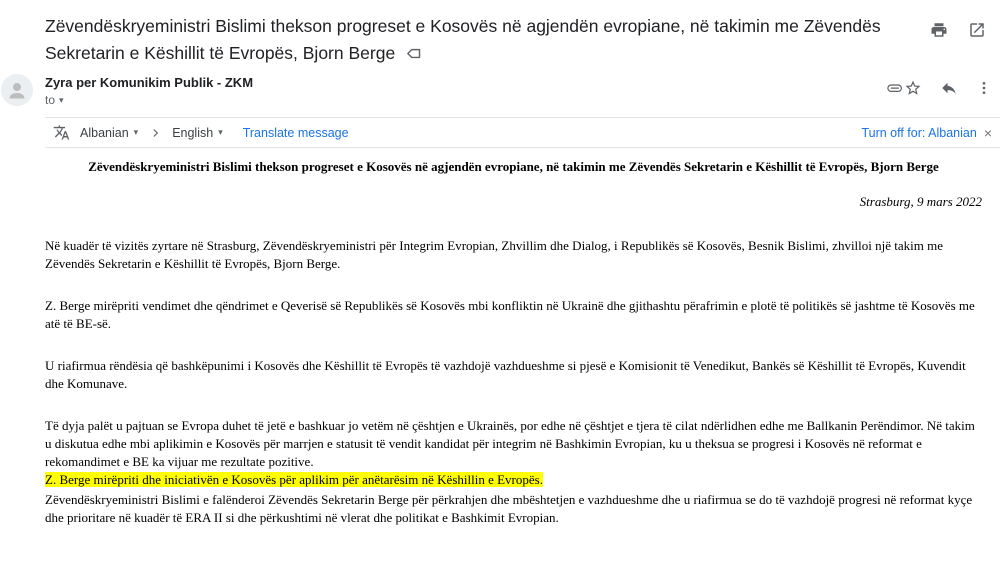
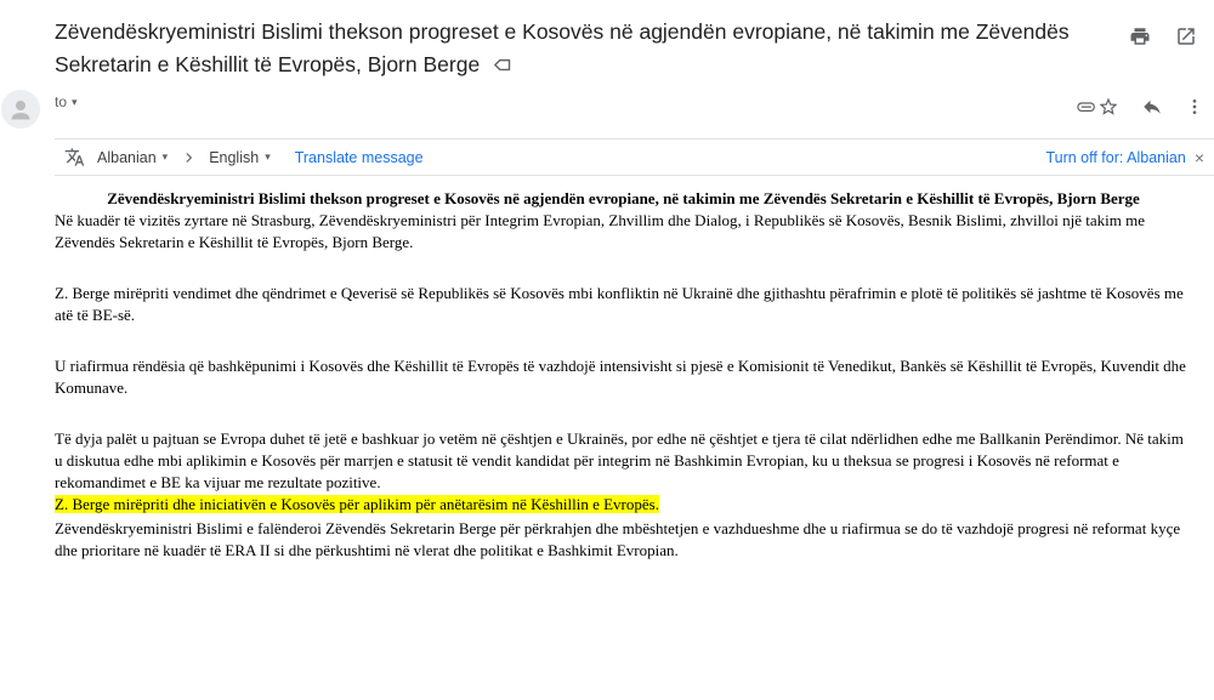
  Zëvendëskryeministri Bislimi thekson progreset e Kosovës në agjendën evropiane, në takimin me Zëvendës Sekretarin e Këshillit të Evropës, Bjorn Berge
- Zyra per Komunikim Publik - ZKM
  to
  ▾
  Albanian
  ▾
  English
  ▾
  Translate message
  Turn off for: Albanian
  ×
  Zëvendëskryeministri Bislimi thekson progreset e Kosovës në agjendën evropiane, në takimin me Zëvendës Sekretarin e Këshillit të Evropës, Bjorn Berge
- Strasburg, 9 mars 2022
  Në kuadër të vizitës zyrtare në Strasburg, Zëvendëskryeministri për Integrim Evropian, Zhvillim dhe Dialog, i Republikës së Kosovës, Besnik Bislimi, zhvilloi një takim me Zëvendës Sekretarin e Këshillit të Evropës, Bjorn Berge.
  Z. Berge mirëpriti vendimet dhe qëndrimet e Qeverisë së Republikës së Kosovës mbi konfliktin në Ukrainë dhe gjithashtu përafrimin e plotë të politikës së jashtme të Kosovës me atë të BE-së.
- U riafirmua rëndësia që bashkëpunimi i Kosovës dhe Këshillit të Evropës të vazhdojë vazhdueshme si pjesë e Komisionit të Venedikut, Bankës së Këshillit të Evropës, Kuvendit dhe Komunave.
+ U riafirmua rëndësia që bashkëpunimi i Kosovës dhe Këshillit të Evropës të vazhdojë intensivisht si pjesë e Komisionit të Venedikut, Bankës së Këshillit të Evropës, Kuvendit dhe Komunave.
  Të dyja palët u pajtuan se Evropa duhet të jetë e bashkuar jo vetëm në çështjen e Ukrainës, por edhe në çështjet e tjera të cilat ndërlidhen edhe me Ballkanin Perëndimor. Në takim u diskutua edhe mbi aplikimin e Kosovës për marrjen e statusit të vendit kandidat për integrim në Bashkimin Evropian, ku u theksua se progresi i Kosovës në reformat e rekomandimet e BE ka vijuar me rezultate pozitive.
  Z. Berge mirëpriti dhe iniciativën e Kosovës për aplikim për anëtarësim në Këshillin e Evropës.
  Zëvendëskryeministri Bislimi e falënderoi Zëvendës Sekretarin Berge për përkrahjen dhe mbështetjen e vazhdueshme dhe u riafirmua se do të vazhdojë progresi në reformat kyçe dhe prioritare në kuadër të ERA II si dhe përkushtimi në vlerat dhe politikat e Bashkimit Evropian.
